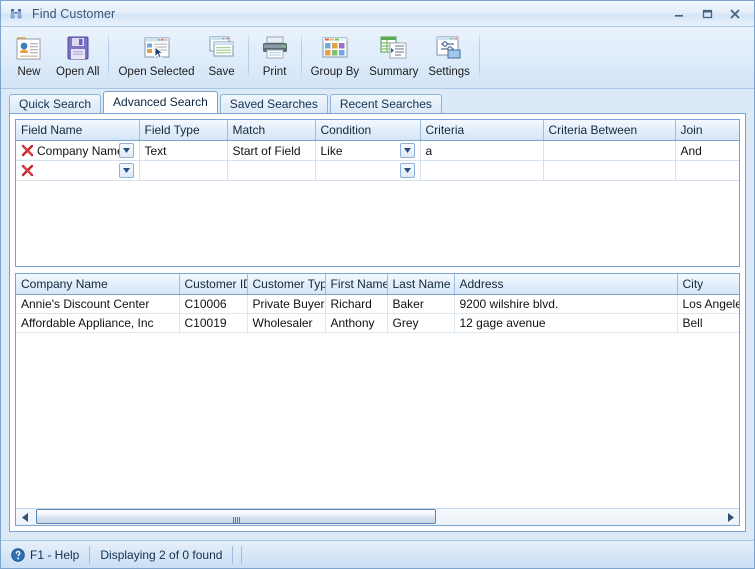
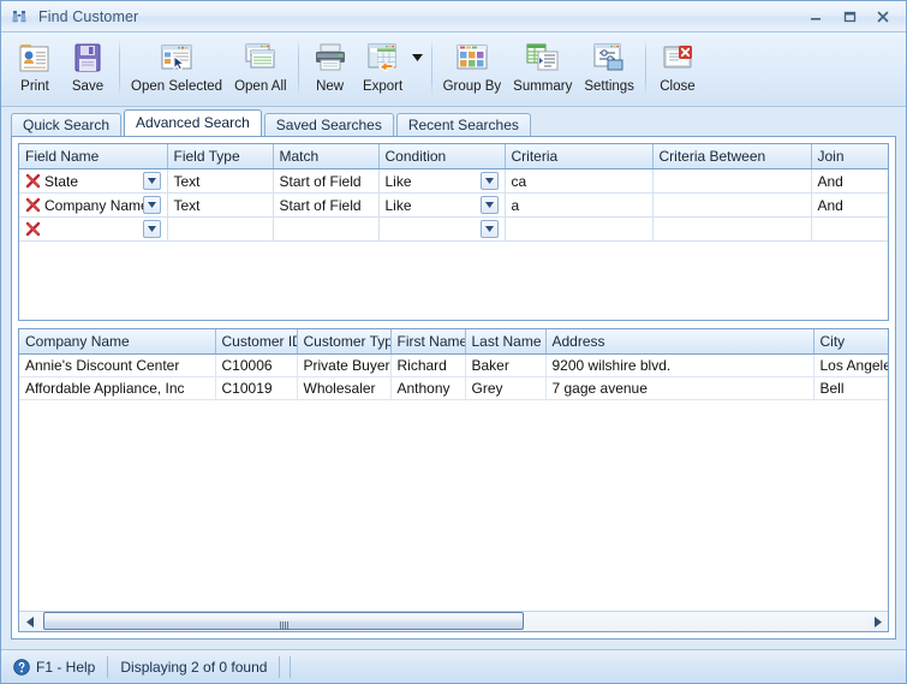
  Find Customer
- New
+ Print
- Open All
+ Save
  Open Selected
- Save
+ Open All
- Print
+ New
+ Export
  Group By
  Summary
  Settings
+ Close
  Quick Search
  Advanced Search
  Saved Searches
  Recent Searches
  Field Name	Field Type	Match	Condition	Criteria	Criteria Between	Join
+ State	Text	Start of Field	Like	ca		And
  Company Nam	Text	Start of Field	Like	a		And
  Company Name	Customer I	Customer Typ	First Name	Last Name	Address	City
  Annie's Discount Center	C10006	Private Buyer	Richard	Baker	9200 wilshire blvd.	Los Angele
- Affordable Appliance, Inc	C10019	Wholesaler	Anthony	Grey	12 gage avenue	Bell
+ Affordable Appliance, Inc	C10019	Wholesaler	Anthony	Grey	7 gage avenue	Bell
  F1 - Help
  Displaying 2 of 0 found
